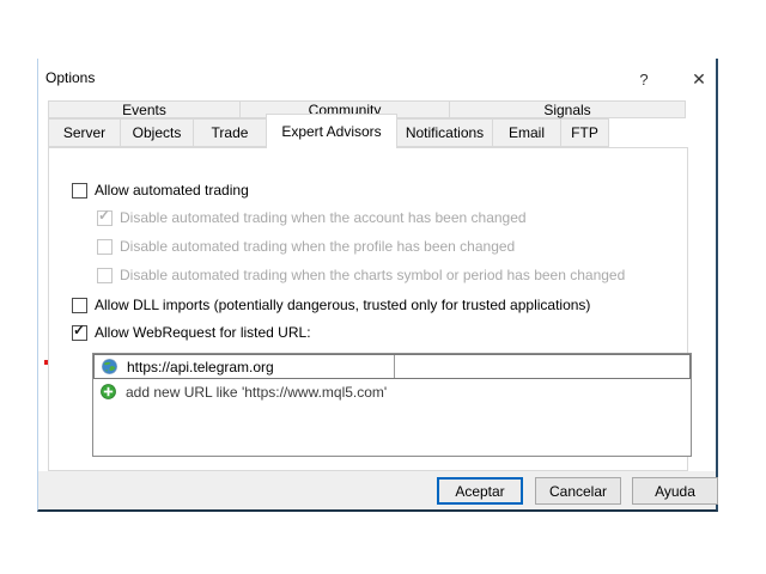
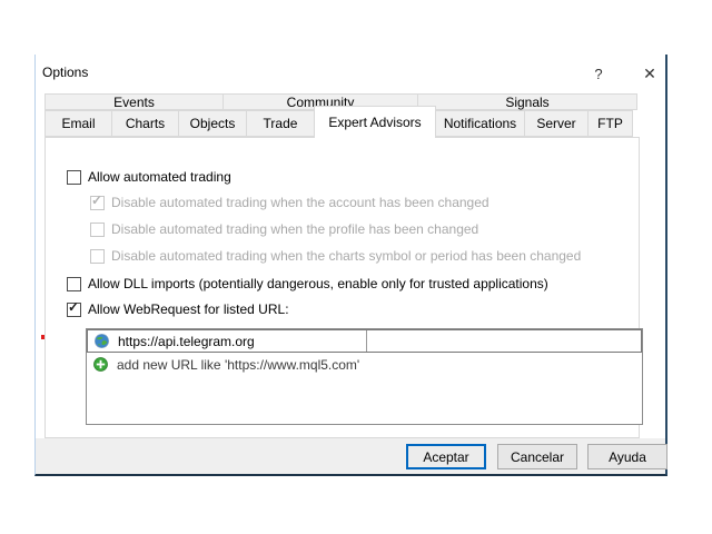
  Options
  ?
  ✕
  Events
  Community
  Signals
- Server
+ Email
+ Charts
  Objects
  Trade
  Expert Advisors
  Notifications
- Email
+ Server
  FTP
  Allow automated trading
  ✓
  Disable automated trading when the account has been changed
  Disable automated trading when the profile has been changed
  Disable automated trading when the charts symbol or period has been changed
- Allow DLL imports (potentially dangerous, trusted only for trusted applications)
+ Allow DLL imports (potentially dangerous, enable only for trusted applications)
  ✓
  Allow WebRequest for listed URL:
  https://api.telegram.org
  add new URL like 'https://www.mql5.com'
  Aceptar
  Cancelar
  Ayuda
